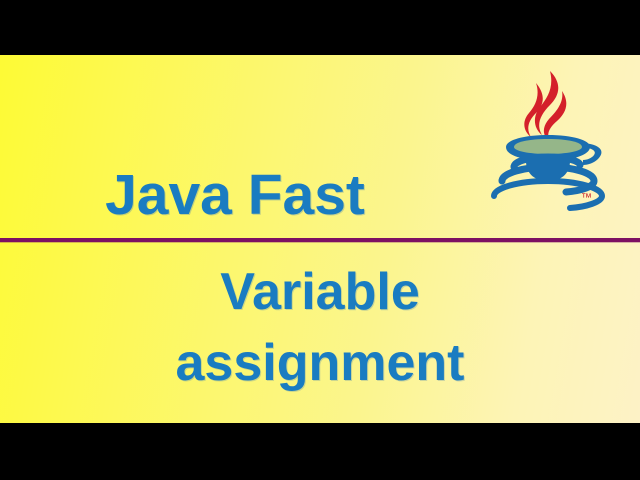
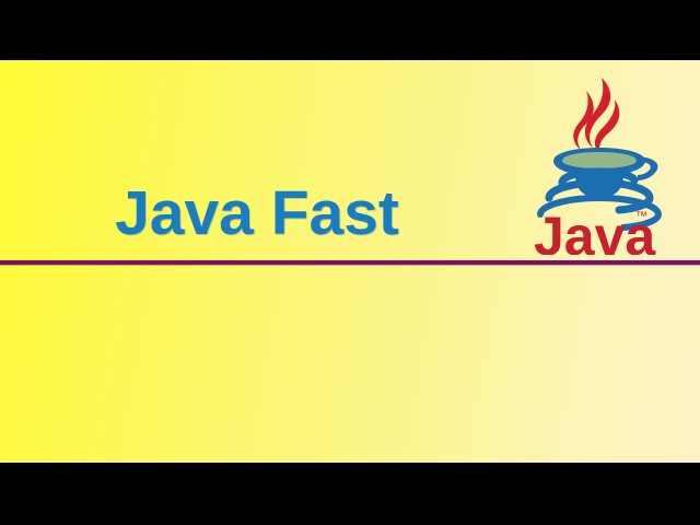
  Java Fast
+ Java
  ™
- Variable
- assignment
